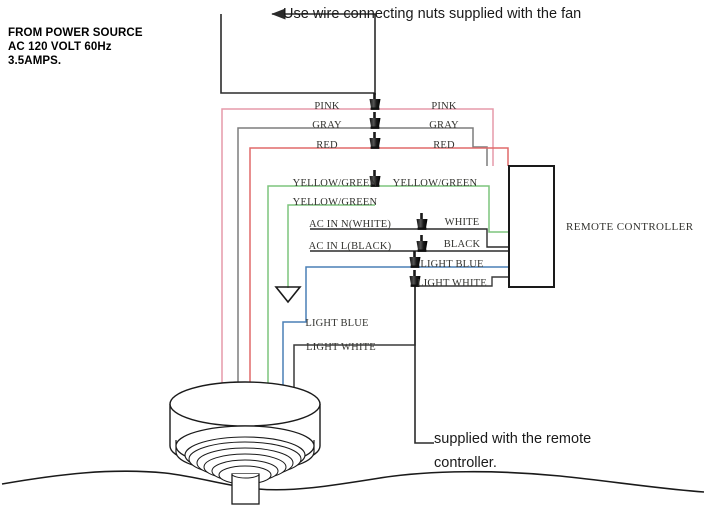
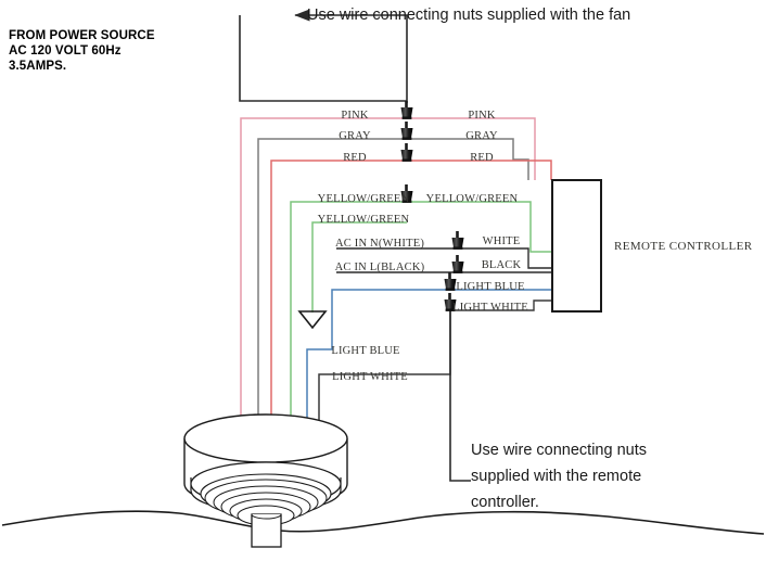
  FROM POWER SOURCE
  AC 120 VOLT 60Hz
  3.5AMPS.
  Use wire connecting nuts supplied with the fan
+ Use wire connecting nuts
  supplied with the remote
  controller.
  REMOTE CONTROLLER
  PINK
  GRAY
  RED
  YELLOW/GREEN
  YELLOW/GREEN
  AC IN N(WHITE)
  AC IN L(BLACK)
  PINK
  GRAY
  RED
  YELLOW/GREEN
  WHITE
  BLACK
  LIGHT BLUE
  LIGHT WHITE
  LIGHT BLUE
  LIGHT WHITE
